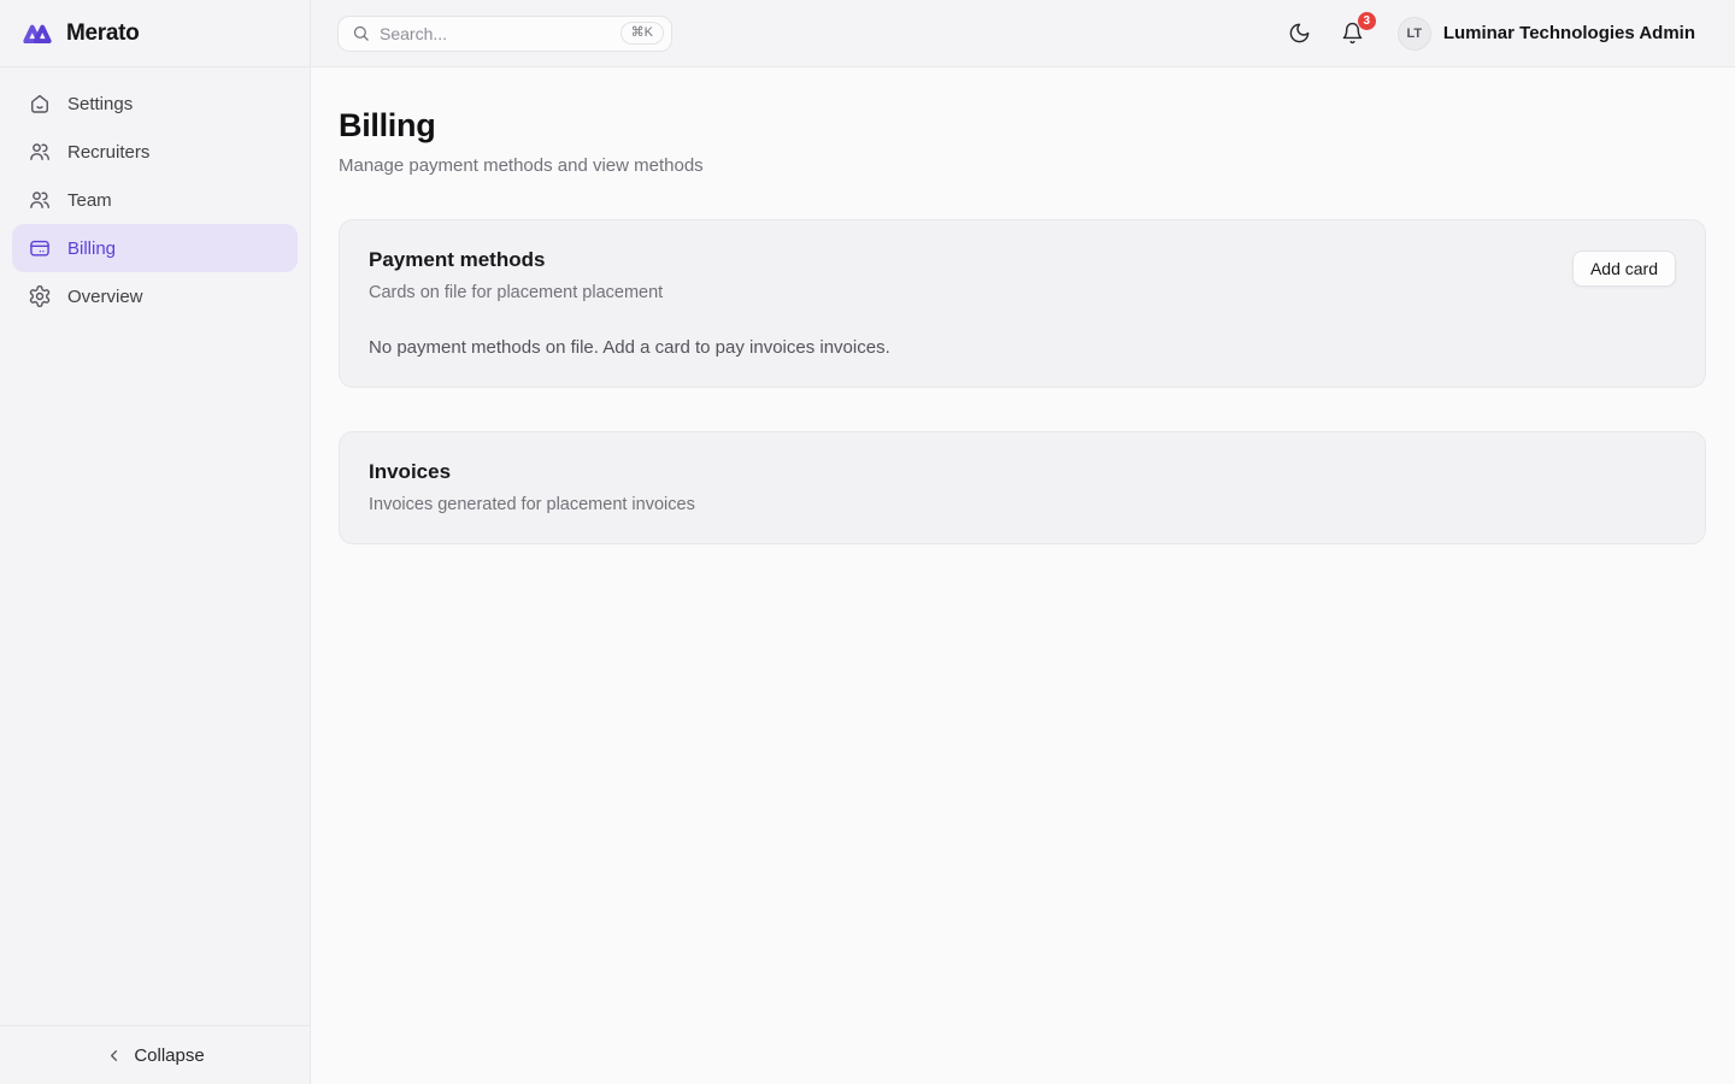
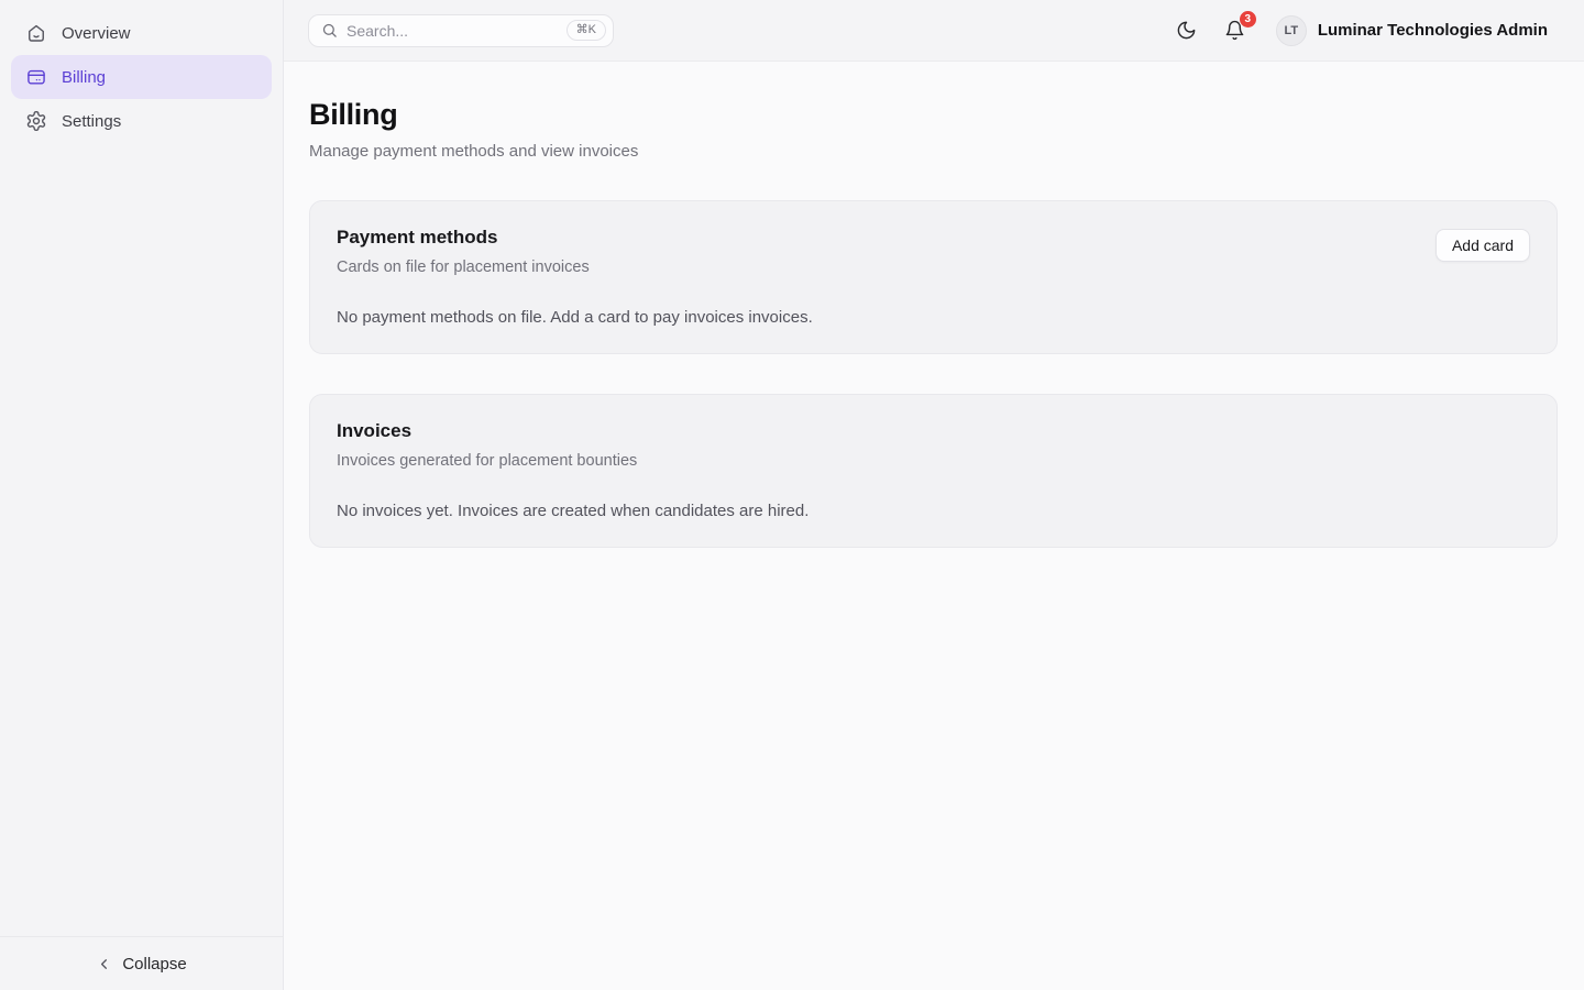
- Merato
- Settings
+ Overview
- Recruiters
- Team
  Billing
- Overview
+ Settings
  Collapse
  Search...
  ⌘K
  3
  LT
  Luminar Technologies Admin
  Billing
- Manage payment methods and view methods
+ Manage payment methods and view invoices
  Payment methods
- Cards on file for placement placement
+ Cards on file for placement invoices
  Add card
  No payment methods on file. Add a card to pay invoices invoices.
  Invoices
- Invoices generated for placement invoices
+ Invoices generated for placement bounties
+ No invoices yet. Invoices are created when candidates are hired.
